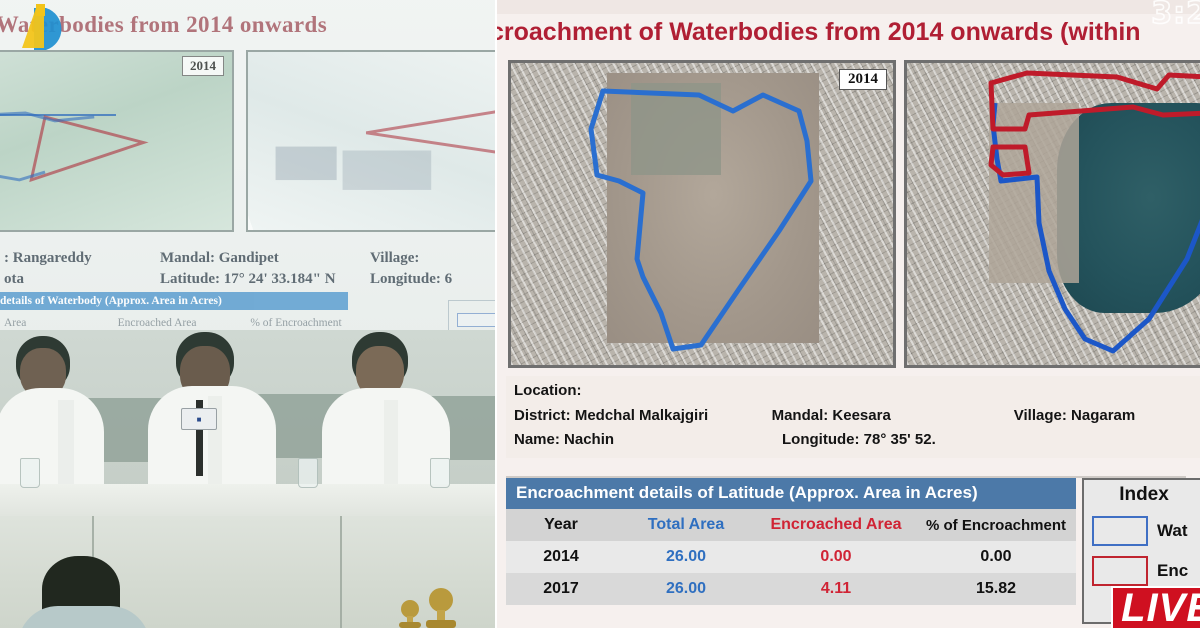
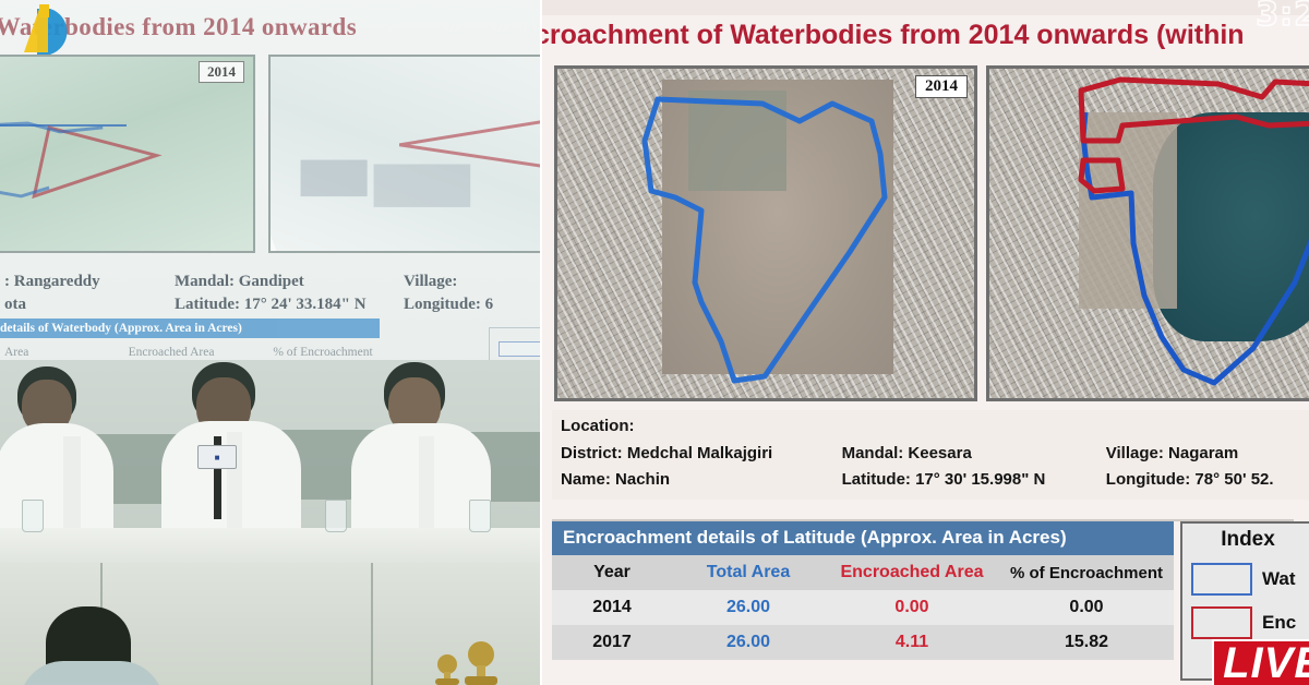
  Wabodies from 2014 onwards
  2014
  : Rangareddy
  Mandal: Gandipet
  Village:
  ota
  Latitude: 17° 24' 33.184" N
  Longitude: 6
  details of Waterbody (Approx. Area in Acres)
  Area
  Encroached Area
  % of Encroachment
  ■
  3:2
  roachment of Waterbodies from 2014 onwards (within
  2014
  Location:
  District: Medchal Malkajgiri
  Mandal: Keesara
  Village: Nagaram
  Name: Nachin
+ Latitude: 17° 30' 15.998" N
- Longitude: 78° 35' 52.
+ Longitude: 78° 50' 52.
  Encroachment details of Latitude (Approx. Area in Acres)
  Year
  Total Area
  Encroached Area
  % of Encroachment
  2014
  26.00
  0.00
  0.00
  2017
  26.00
  4.11
  15.82
  Index
  Wat
  Enc
  LIV
